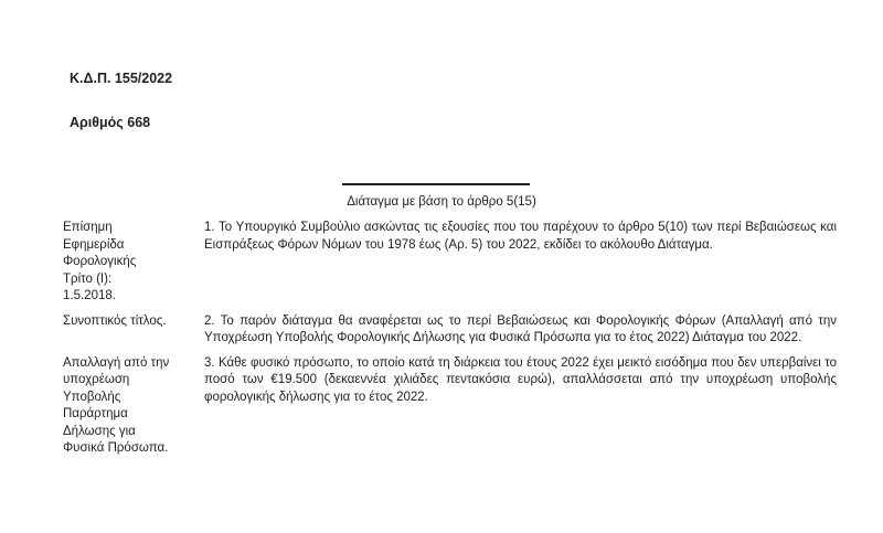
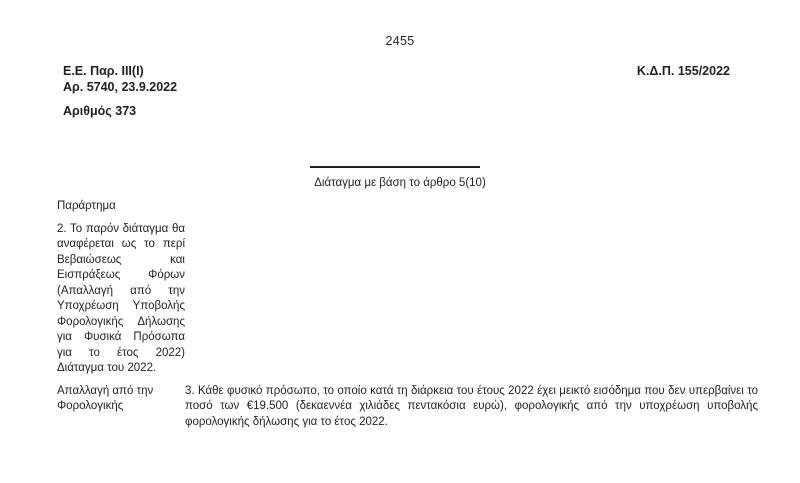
+ 2455
+ Ε.Ε. Παρ. ΙΙΙ(Ι)
+ Αρ. 5740, 23.9.2022
  Κ.Δ.Π. 155/2022
- Αριθμός 668
+ Αριθμός 373
- Διάταγμα με βάση το άρθρο 5(15)
+ Διάταγμα με βάση το άρθρο 5(10)
- Επίσημη
- Εφημερίδα
- Φορολογικής
+ Παράρτημα
- Τρίτο (Ι):
- 1.5.2018.
- 1. Το Υπουργικό Συμβούλιο ασκώντας τις εξουσίες που του παρέχουν το άρθρο 5(10) των περί Βεβαιώσεως και Εισπράξεως Φόρων Νόμων του 1978 έως (Αρ. 5) του 2022, εκδίδει το ακόλουθο Διάταγμα.
- Συνοπτικός τίτλος.
- 2. Το παρόν διάταγμα θα αναφέρεται ως το περί Βεβαιώσεως και Φορολογικής Φόρων (Απαλλαγή από την Υποχρέωση Υποβολής Φορολογικής Δήλωσης για Φυσικά Πρόσωπα για το έτος 2022) Διάταγμα του 2022.
+ 2. Το παρόν διάταγμα θα αναφέρεται ως το περί Βεβαιώσεως και Εισπράξεως Φόρων (Απαλλαγή από την Υποχρέωση Υποβολής Φορολογικής Δήλωσης για Φυσικά Πρόσωπα για το έτος 2022) Διάταγμα του 2022.
  Απαλλαγή από την
- υποχρέωση
- Υποβολής
- Παράρτημα
+ Φορολογικής
- Δήλωσης για
- Φυσικά Πρόσωπα.
- 3. Κάθε φυσικό πρόσωπο, το οποίο κατά τη διάρκεια του έτους 2022 έχει μεικτό εισόδημα που δεν υπερβαίνει το ποσό των €19.500 (δεκαεννέα χιλιάδες πεντακόσια ευρώ), απαλλάσσεται από την υποχρέωση υποβολής φορολογικής δήλωσης για το έτος 2022.
+ 3. Κάθε φυσικό πρόσωπο, το οποίο κατά τη διάρκεια του έτους 2022 έχει μεικτό εισόδημα που δεν υπερβαίνει το ποσό των €19.500 (δεκαεννέα χιλιάδες πεντακόσια ευρώ), φορολογικής από την υποχρέωση υποβολής φορολογικής δήλωσης για το έτος 2022.
